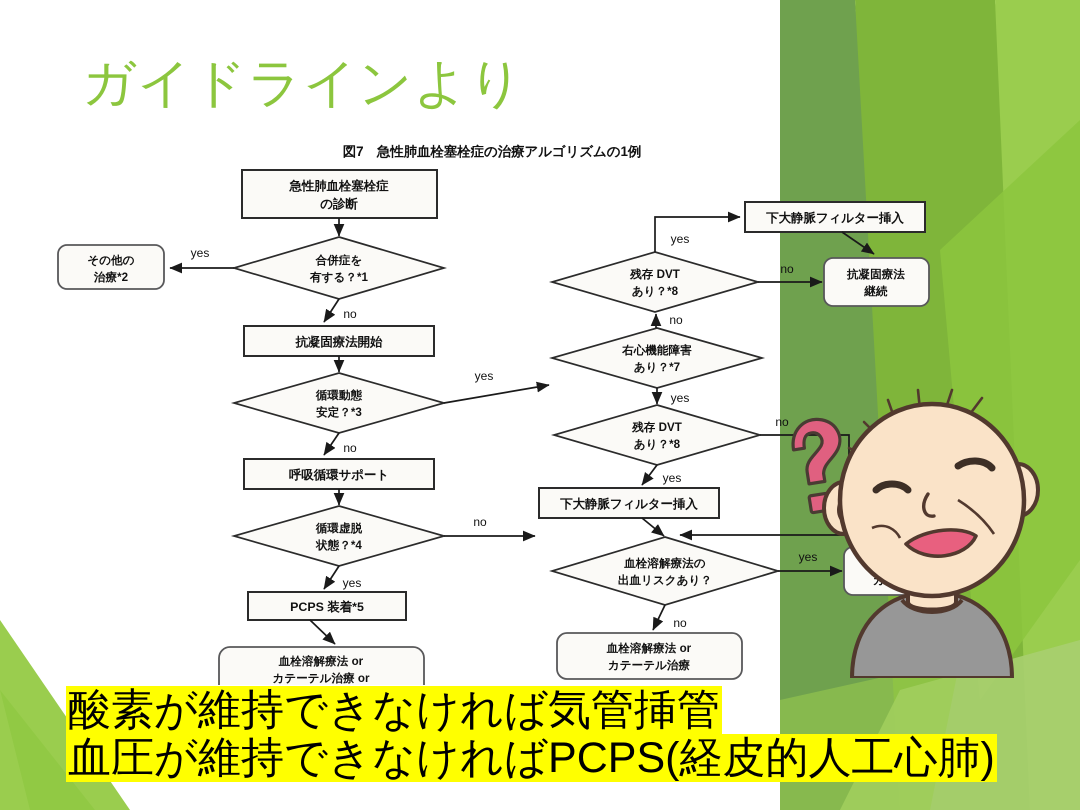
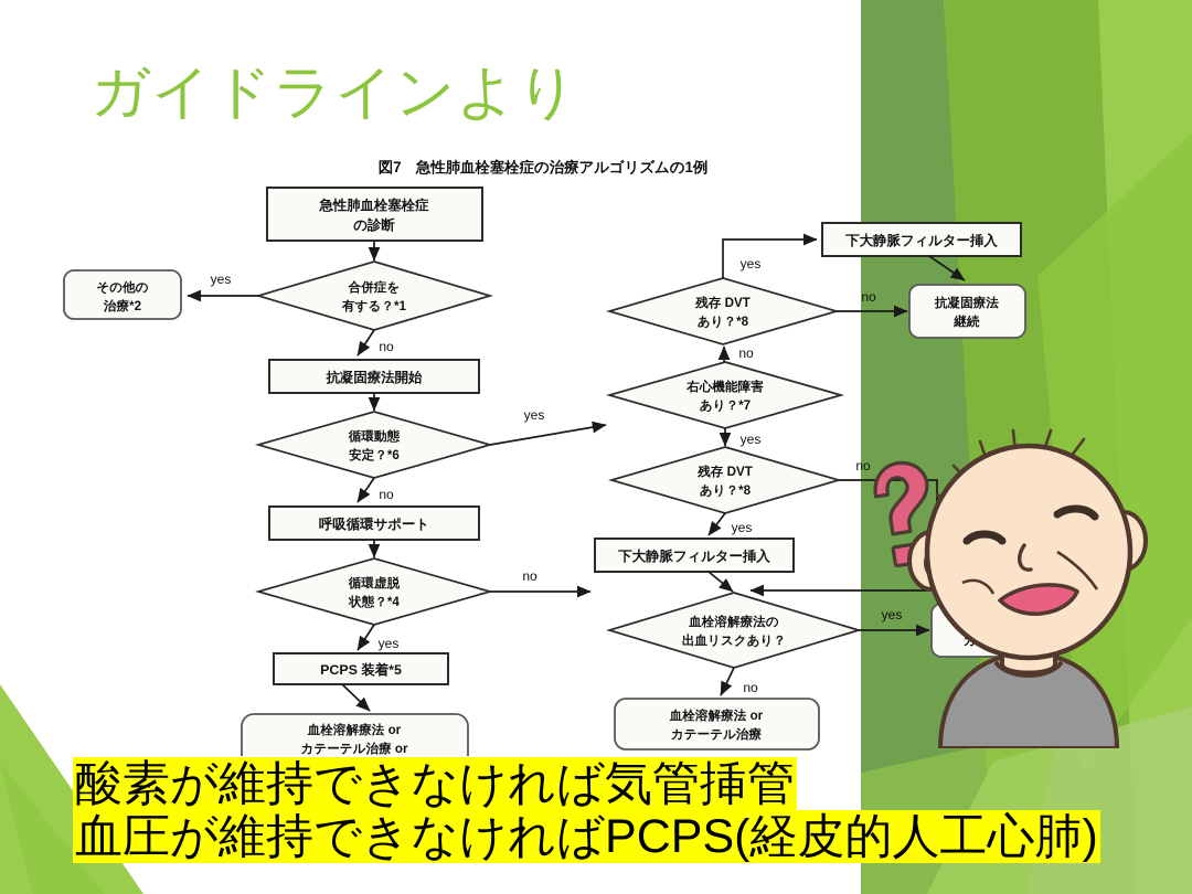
  ガイドラインより
  図7 急性肺血栓塞栓症の治療アルゴリズムの1例
  急性肺血栓塞栓症
  の診断
  合併症を
  有する？*1
  yes
  その他の
  治療*2
  no
  抗凝固療法開始
  循環動態
- 安定？*3
+ 安定？*6
  yes
  no
  呼吸循環サポート
  循環虚脱
  状態？*4
  no
  yes
  PCPS 装着*5
  血栓溶解療法 or
  カテーテル治療 or
  下大静脈フィルター挿入
  残存 DVT
  あり？*8
  yes
  no
  抗凝固療法
  継続
  右心機能障害
  あり？*7
  no
  yes
  残存 DVT
  あり？*8
  no
  yes
  下大静脈フィルター挿入
  血栓溶解療法の
  出血リスクあり？
  yes
  no
  血栓溶解療法 or
  カテーテル治療
  酸素が維持できなければ気管挿管
  血圧が維持できなければPCPS(経皮的人工心肺)
